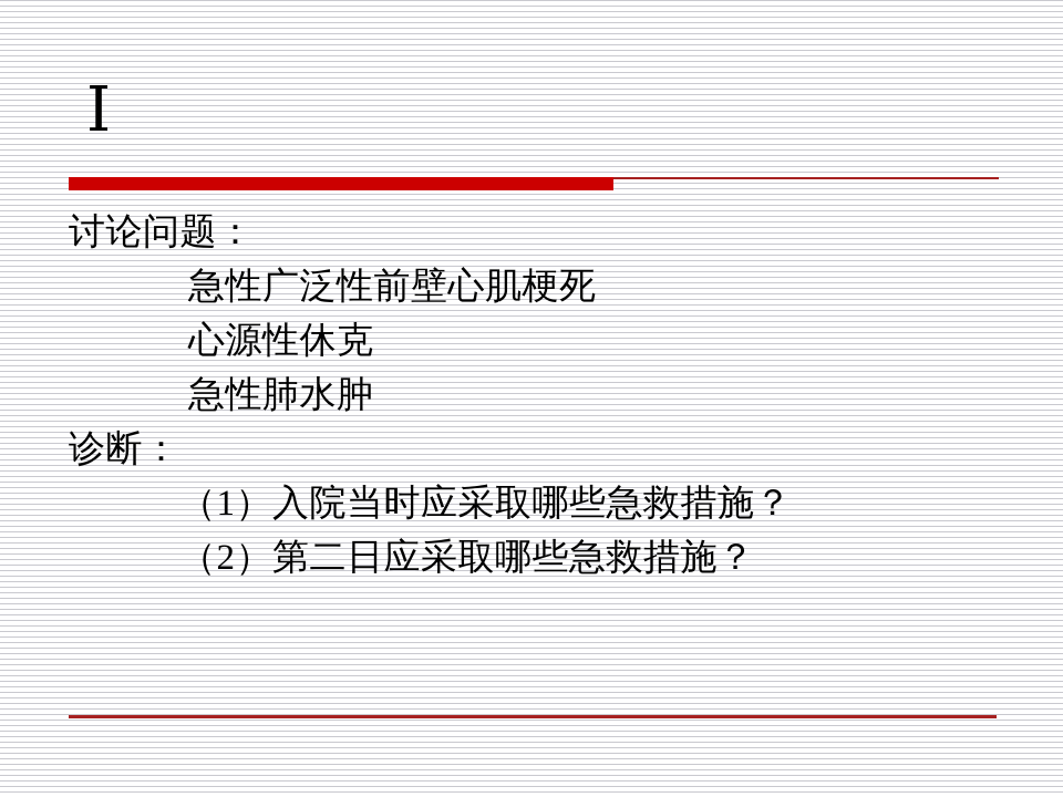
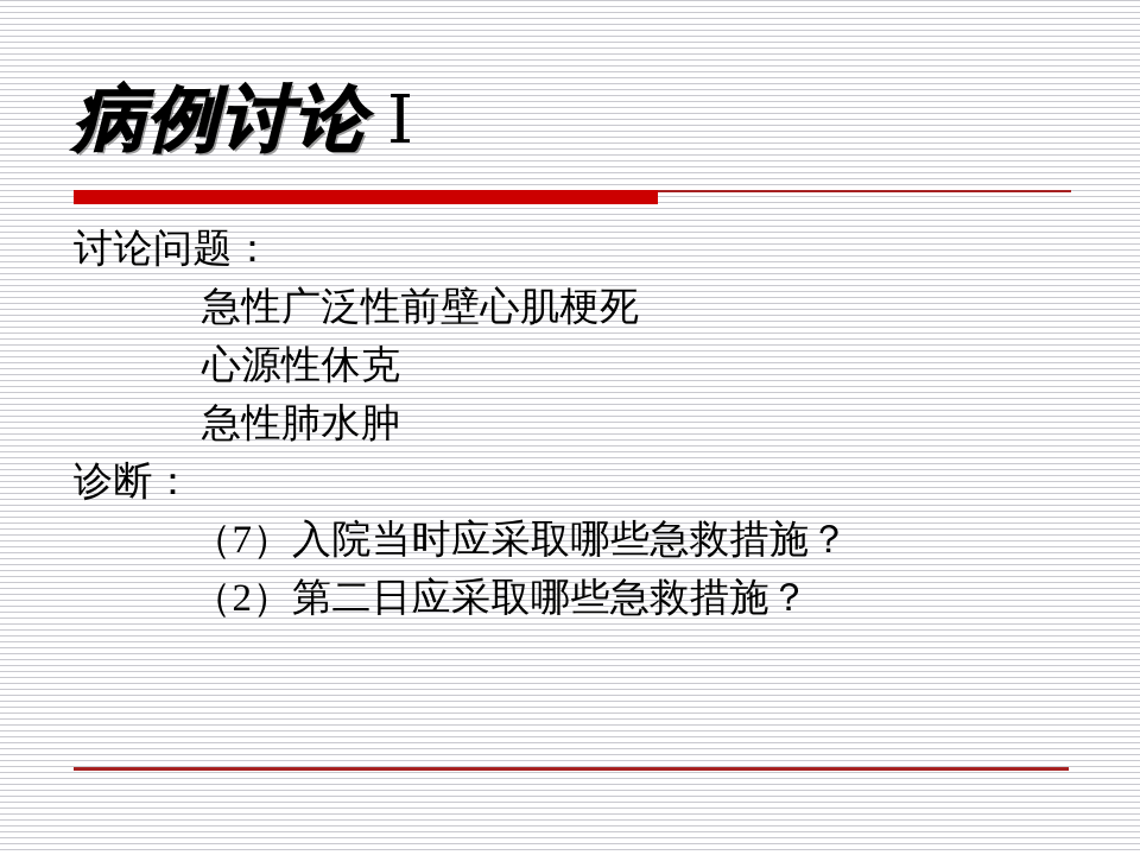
+ 病例讨论
  Ⅰ
  讨论问题：
  急性广泛性前壁心肌梗死
  心源性休克
  急性肺水肿
  诊断：
- （1）入院当时应采取哪些急救措施？
+ （7）入院当时应采取哪些急救措施？
  （2）第二日应采取哪些急救措施？
